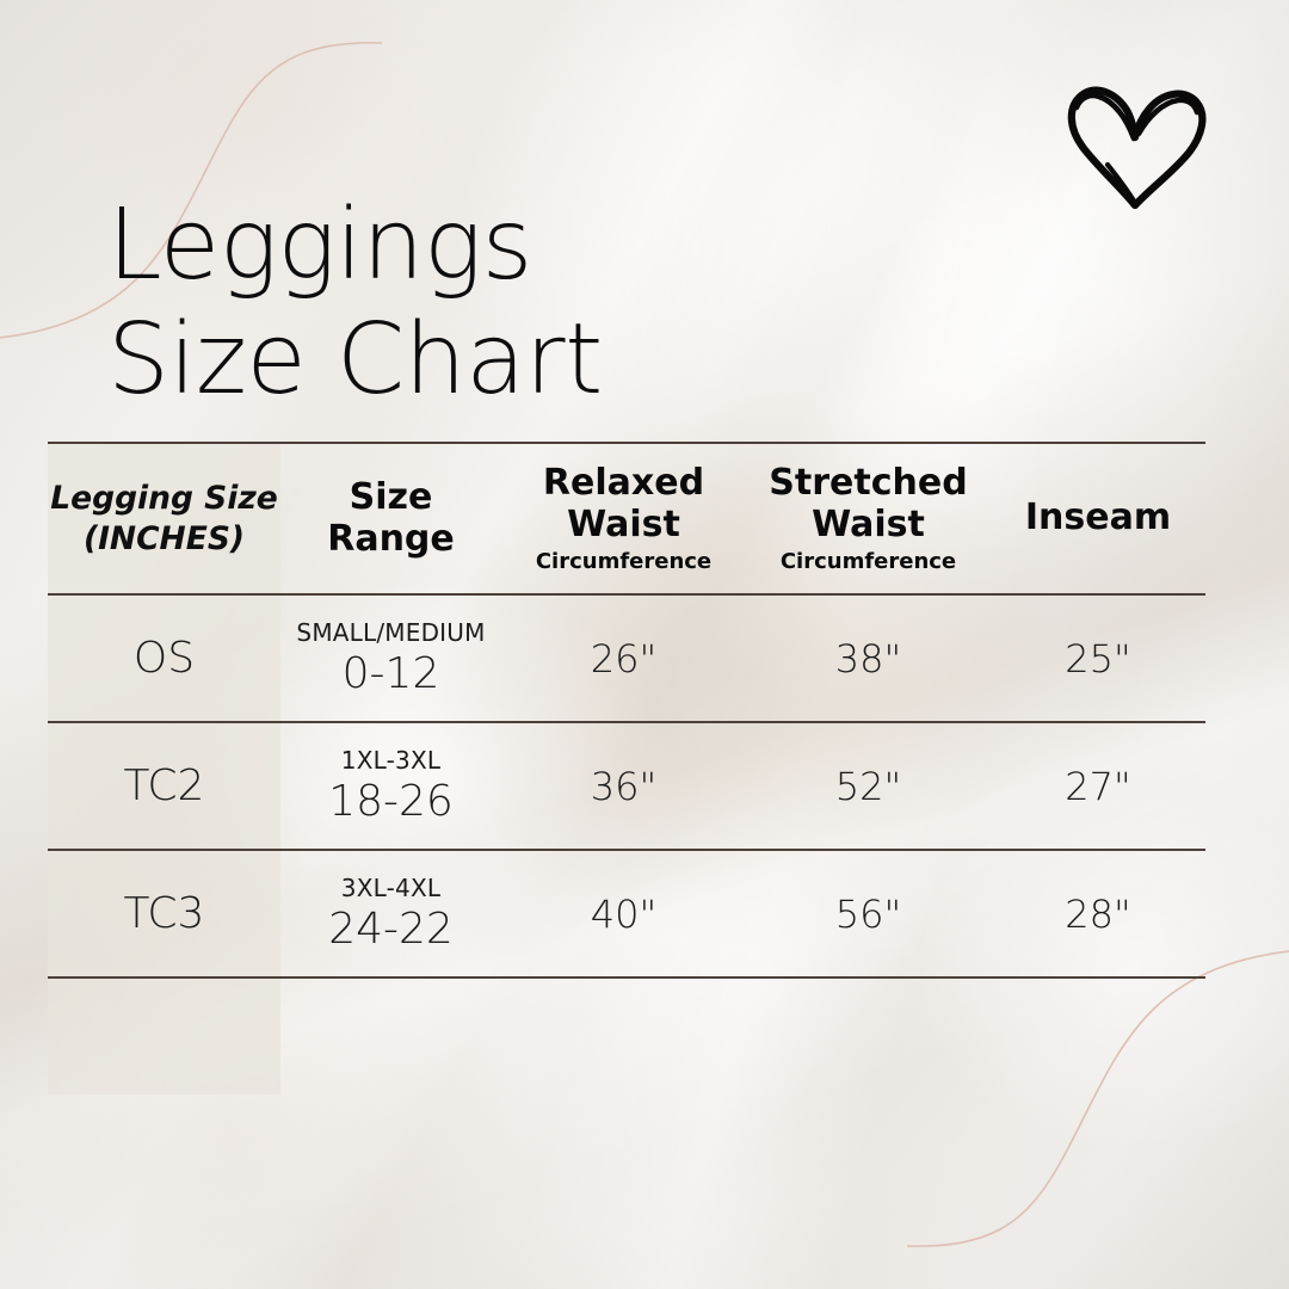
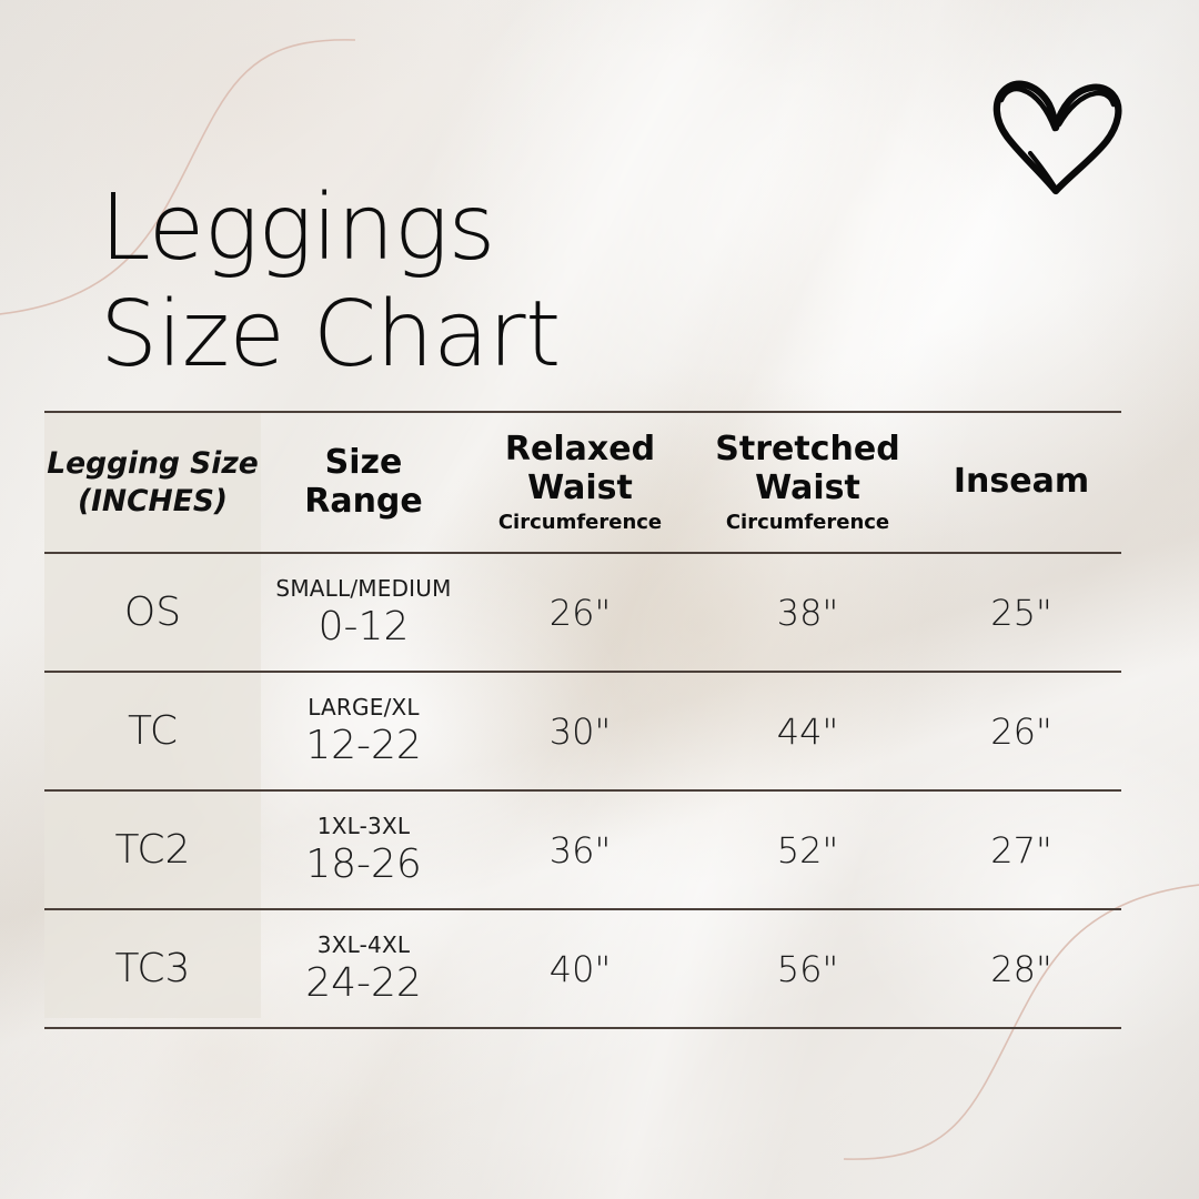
  Leggings
  Size Chart
  Legging Size (INCHES)	Size Range	Relaxed Waist Circumference	Stretched Waist Circumference	Inseam
  OS	SMALL/MEDIUM 0-12	26"	38"	25"
+ TC	LARGE/XL 12-22	30"	44"	26"
  TC2	1XL-3XL 18-26	36"	52"	27"
  TC3	3XL-4XL 24-22	40"	56"	28"
